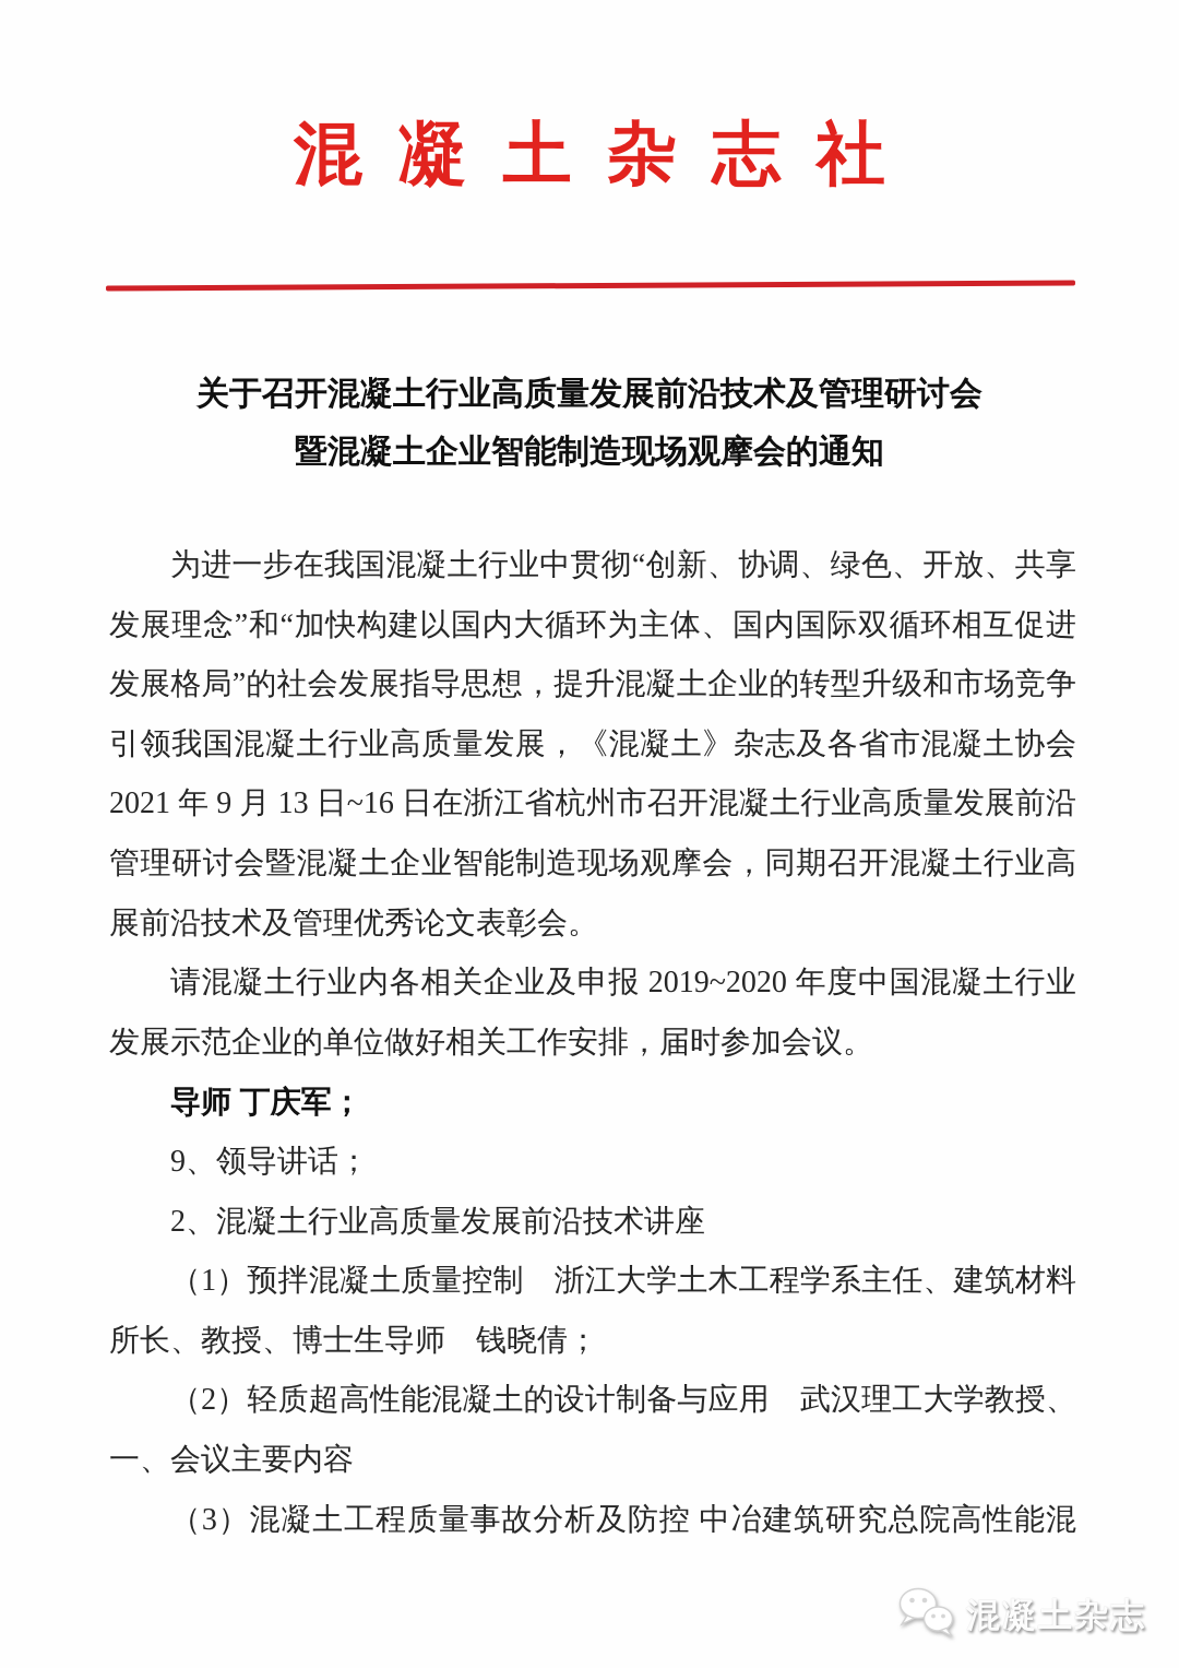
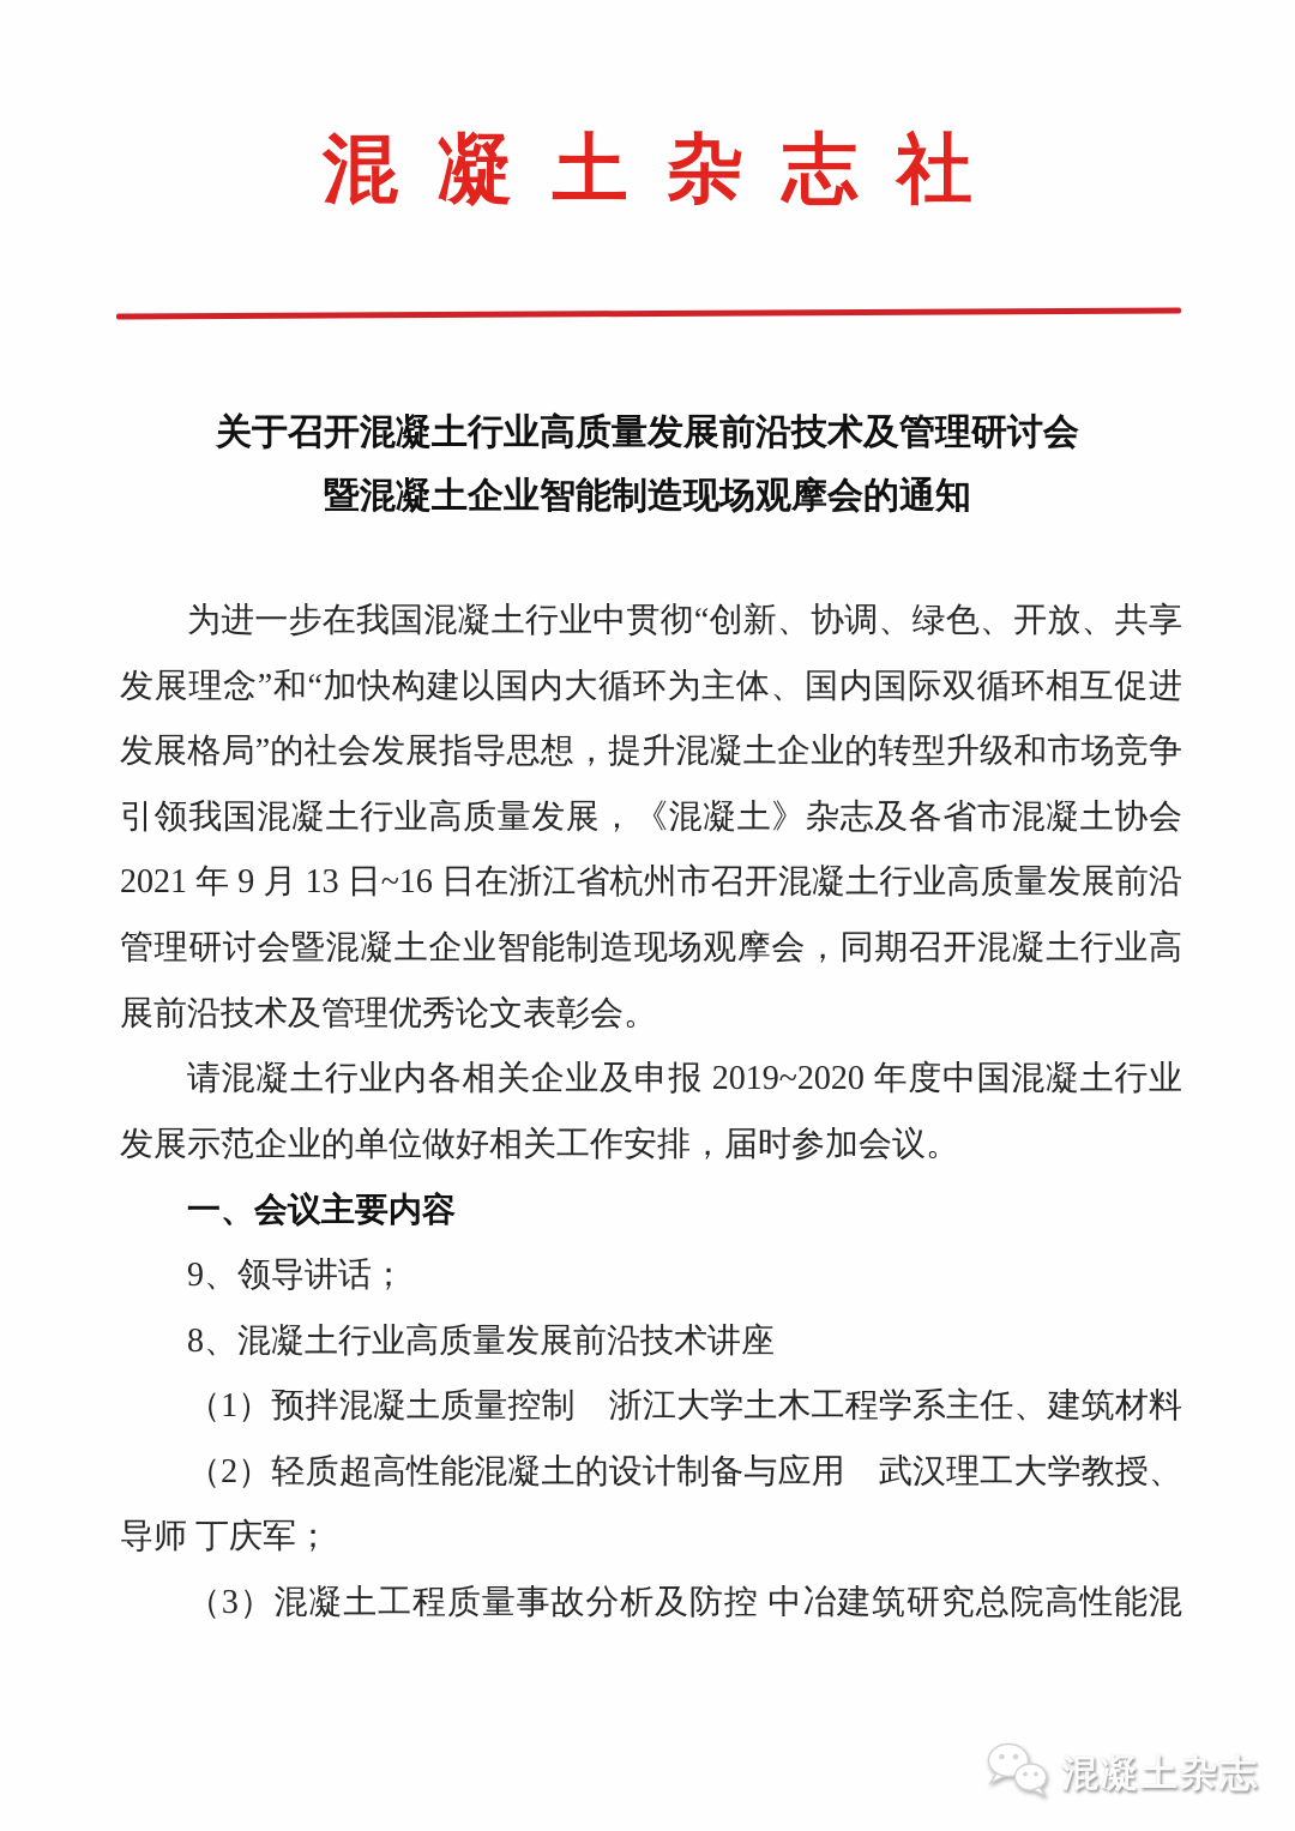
  混凝土杂志社
  关于召开混凝土行业高质量发展前沿技术及管理研讨会
  暨混凝土企业智能制造现场观摩会的通知
  为进一步在我国混凝土行业中贯彻“创新、协调、绿色、开放、共享
  发展理念”和“加快构建以国内大循环为主体、国内国际双循环相互促进
  发展格局”的社会发展指导思想，提升混凝土企业的转型升级和市场竞争
  引领我国混凝土行业高质量发展，《混凝土》杂志及各省市混凝土协会
  2021 年 9 月 13 日~16 日在浙江省杭州市召开混凝土行业高质量发展前沿
  管理研讨会暨混凝土企业智能制造现场观摩会，同期召开混凝土行业高
  展前沿技术及管理优秀论文表彰会。
  请混凝土行业内各相关企业及申报 2019~2020 年度中国混凝土行业
  发展示范企业的单位做好相关工作安排，届时参加会议。
- 导师 丁庆军；
+ 一、会议主要内容
  9、领导讲话；
- 2、混凝土行业高质量发展前沿技术讲座
+ 8、混凝土行业高质量发展前沿技术讲座
  （1）预拌混凝土质量控制 浙江大学土木工程学系主任、建筑材料
- 所长、教授、博士生导师 钱晓倩；
  （2）轻质超高性能混凝土的设计制备与应用 武汉理工大学教授、
- 一、会议主要内容
+ 导师 丁庆军；
  （3）混凝土工程质量事故分析及防控 中冶建筑研究总院高性能混
  混凝土杂志
